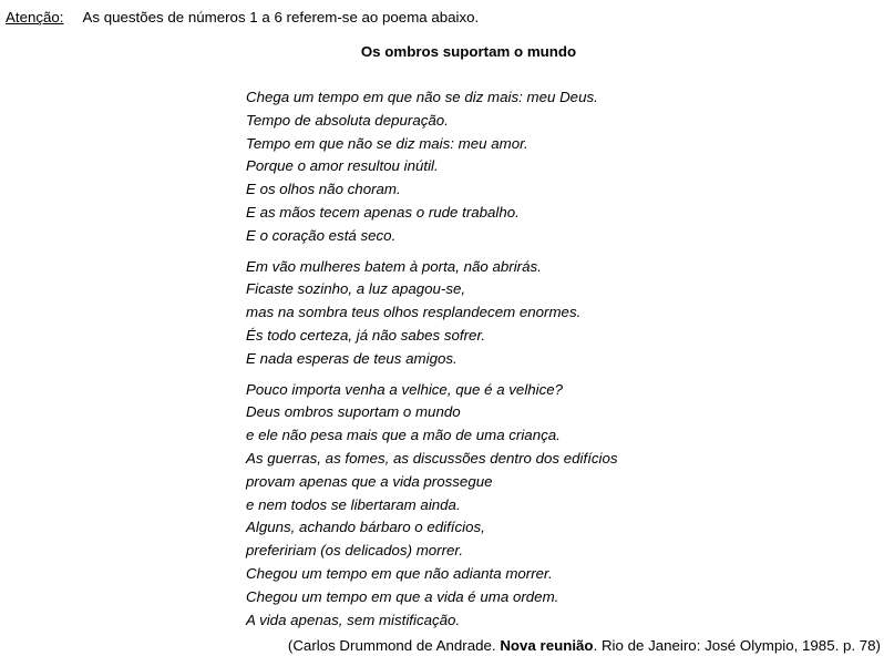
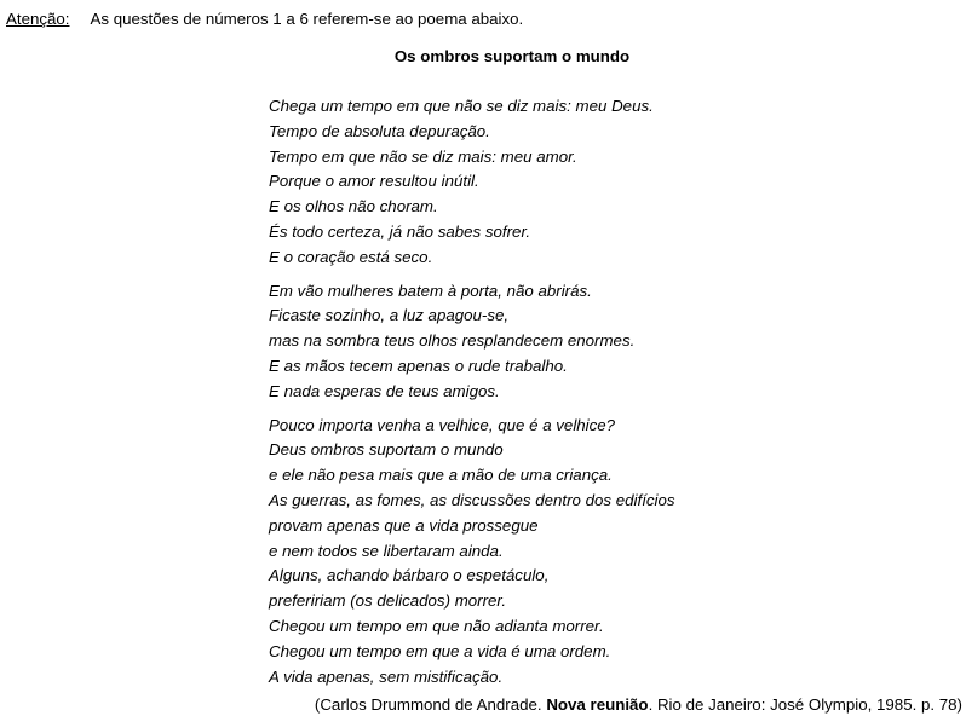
  Atenção: As questões de números 1 a 6 referem-se ao poema abaixo.
  Os ombros suportam o mundo
  Chega um tempo em que não se diz mais: meu Deus.
  Tempo de absoluta depuração.
  Tempo em que não se diz mais: meu amor.
  Porque o amor resultou inútil.
  E os olhos não choram.
- E as mãos tecem apenas o rude trabalho.
+ És todo certeza, já não sabes sofrer.
  E o coração está seco.
  Em vão mulheres batem à porta, não abrirás.
  Ficaste sozinho, a luz apagou-se,
  mas na sombra teus olhos resplandecem enormes.
- És todo certeza, já não sabes sofrer.
+ E as mãos tecem apenas o rude trabalho.
  E nada esperas de teus amigos.
  Pouco importa venha a velhice, que é a velhice?
  Deus ombros suportam o mundo
  e ele não pesa mais que a mão de uma criança.
  As guerras, as fomes, as discussões dentro dos edifícios
  provam apenas que a vida prossegue
  e nem todos se libertaram ainda.
- Alguns, achando bárbaro o edifícios,
+ Alguns, achando bárbaro o espetáculo,
  prefeririam (os delicados) morrer.
  Chegou um tempo em que não adianta morrer.
  Chegou um tempo em que a vida é uma ordem.
  A vida apenas, sem mistificação.
  (Carlos Drummond de Andrade. Nova reunião. Rio de Janeiro: José Olympio, 1985. p. 78)
